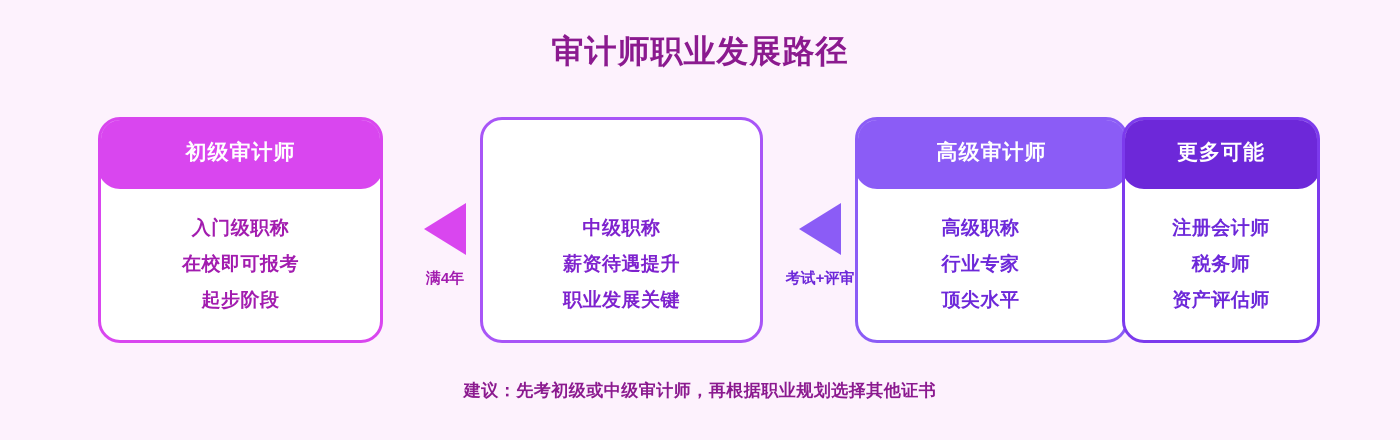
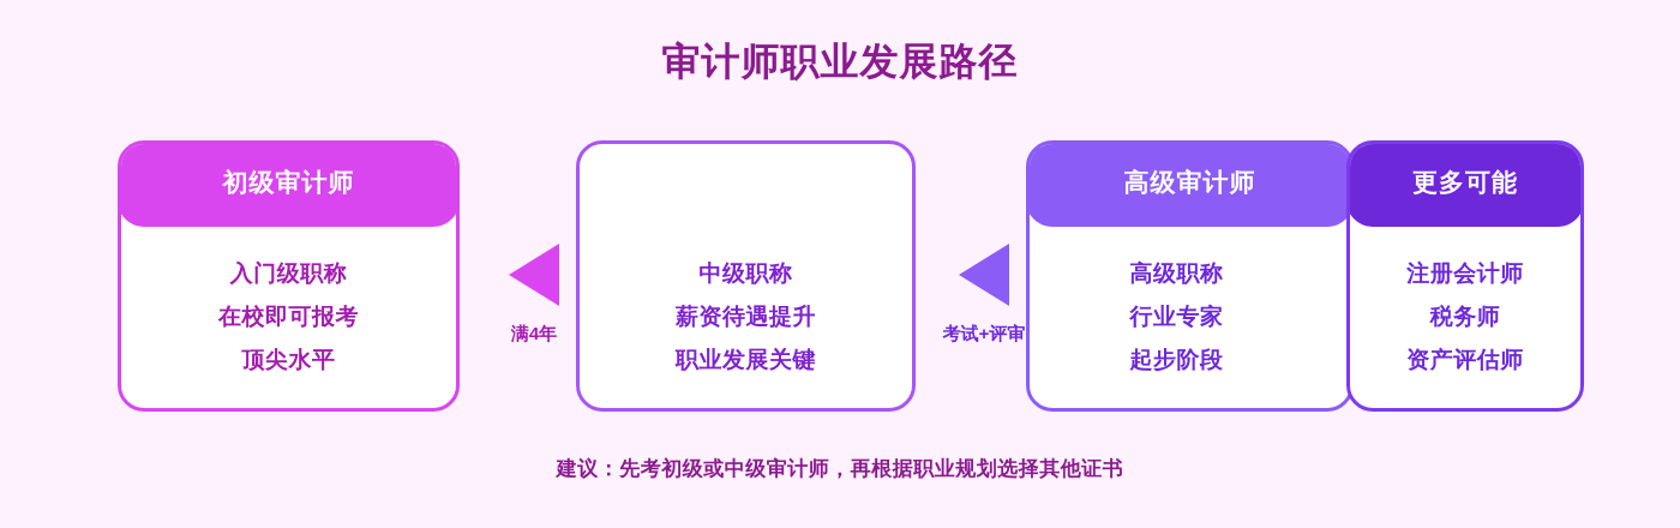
  审计师职业发展路径
  初级审计师
  入门级职称
  在校即可报考
- 起步阶段
+ 顶尖水平
  满4年
  中级职称
  薪资待遇提升
  职业发展关键
  考试+评审
  高级审计师
  高级职称
  行业专家
- 顶尖水平
+ 起步阶段
  更多可能
  注册会计师
  税务师
  资产评估师
  建议：先考初级或中级审计师，再根据职业规划选择其他证书
